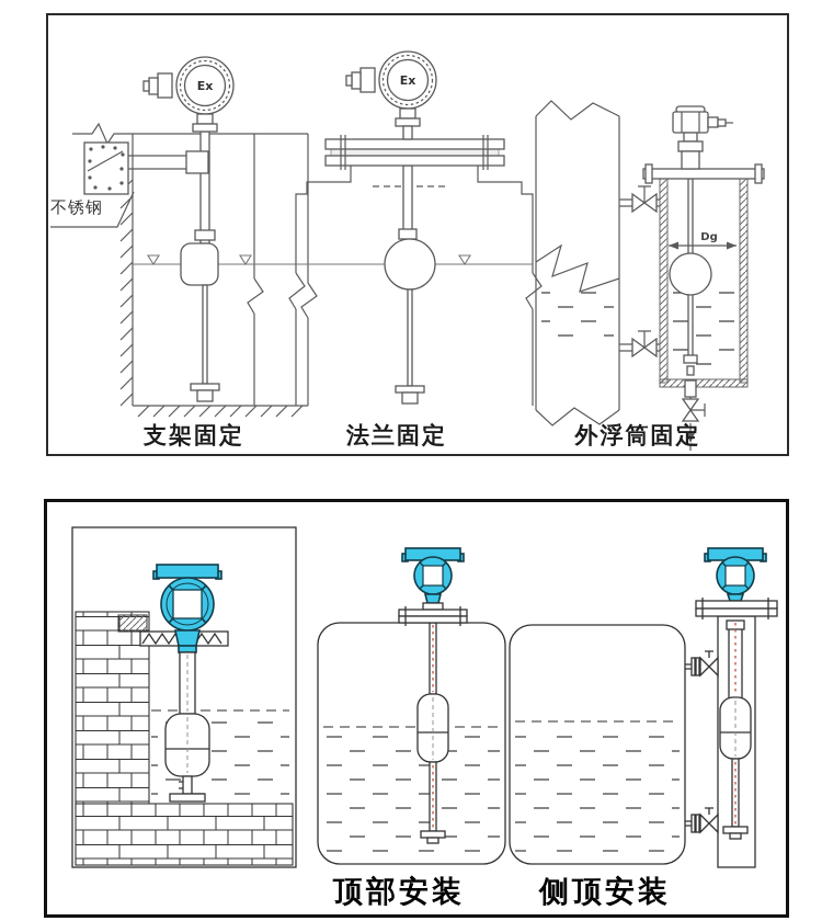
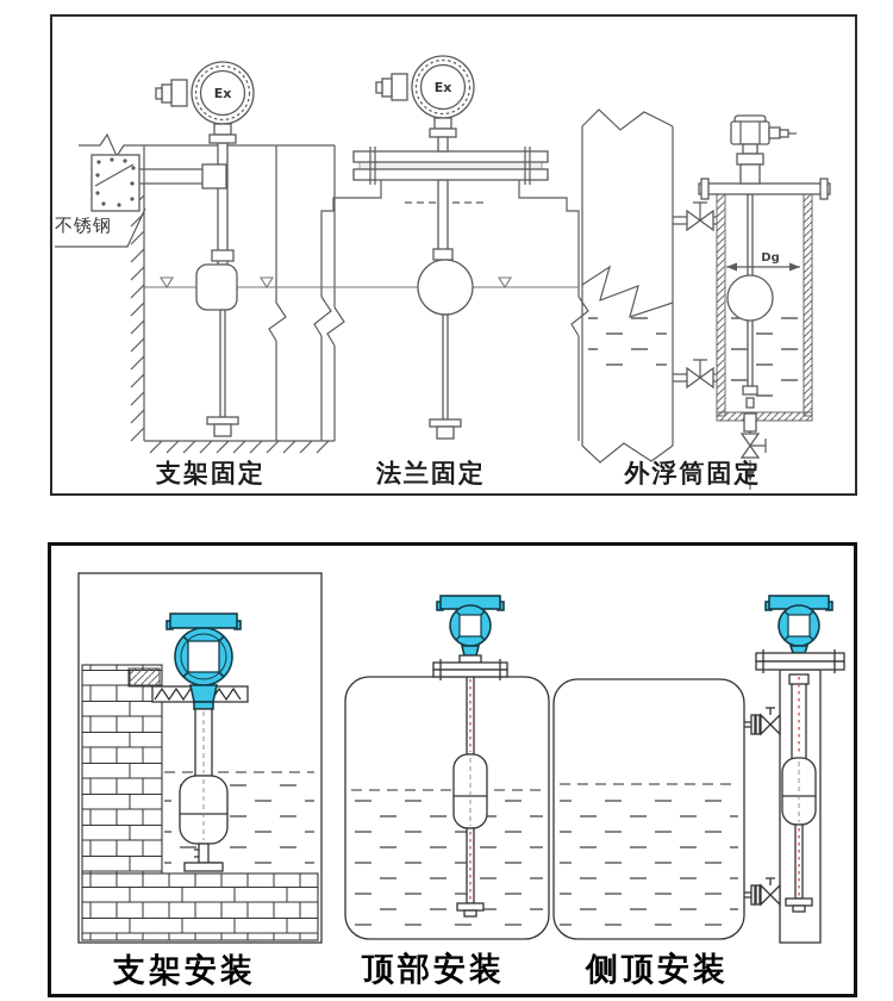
  Ex
  Ex
  Dg
  不锈钢
  支架固定
  法兰固定
  外浮筒固定
+ 支架安装
  顶部安装
  侧顶安装
